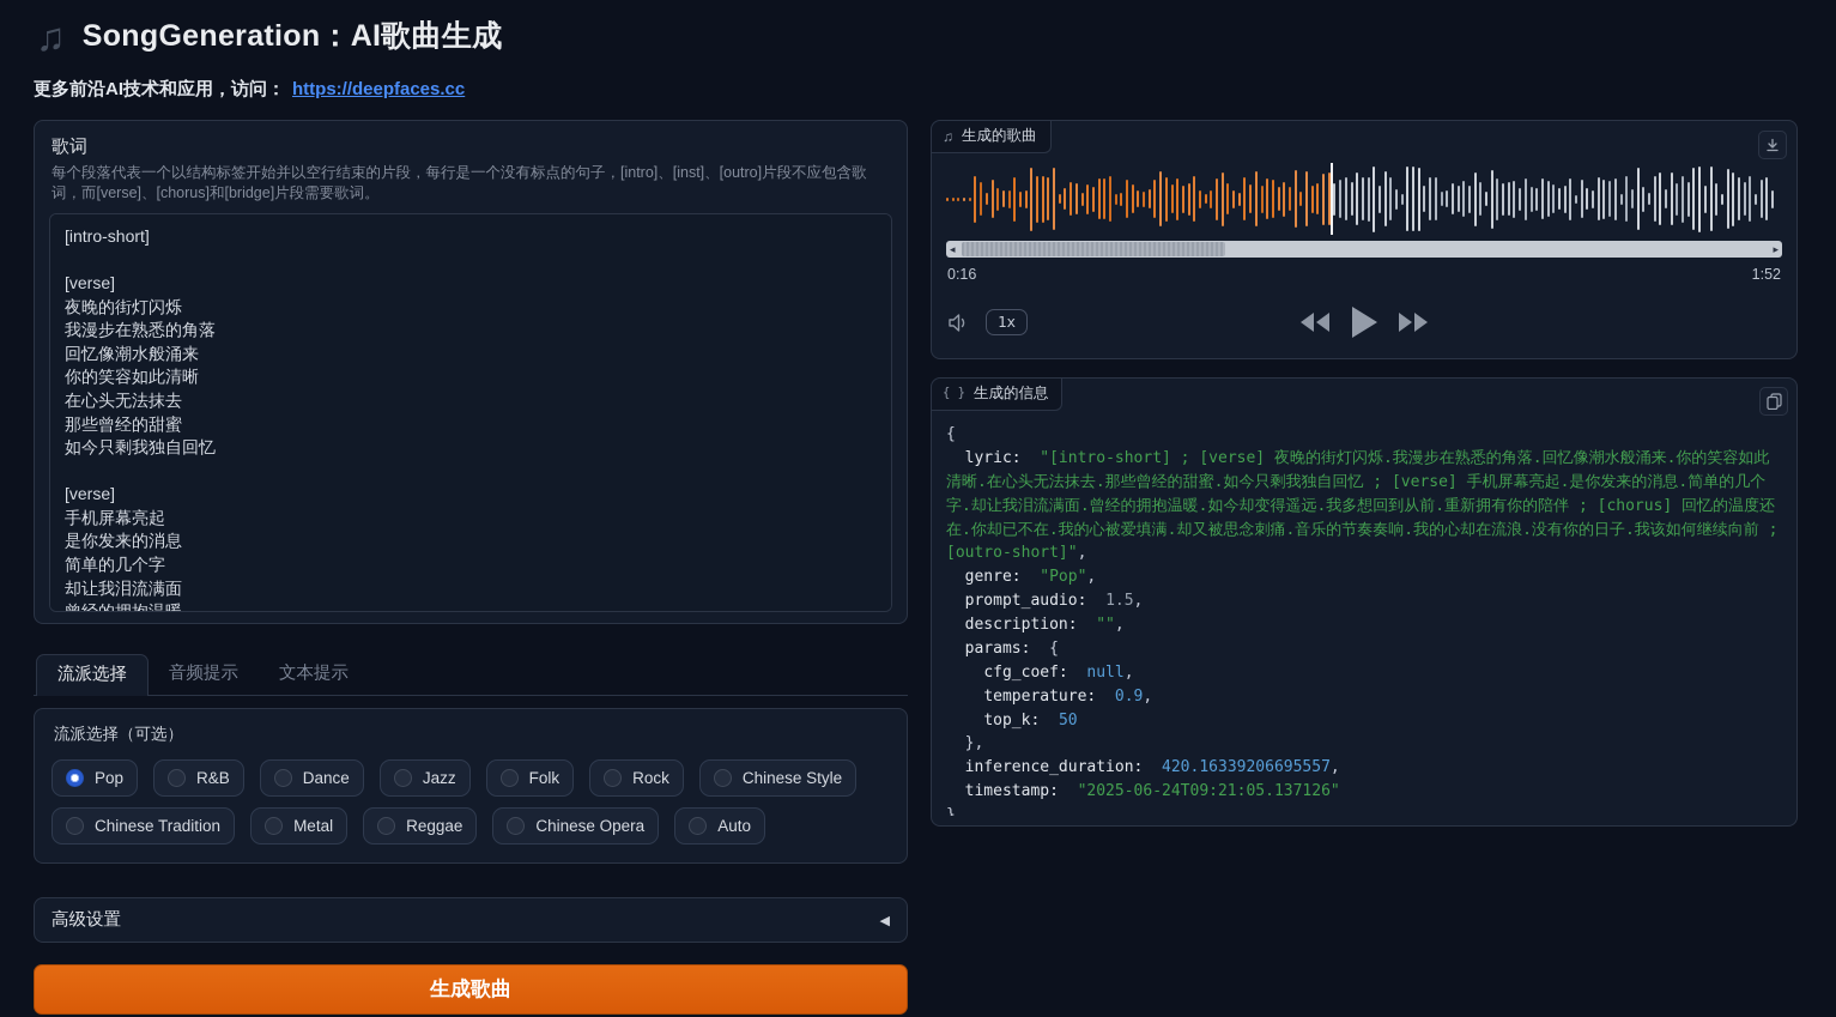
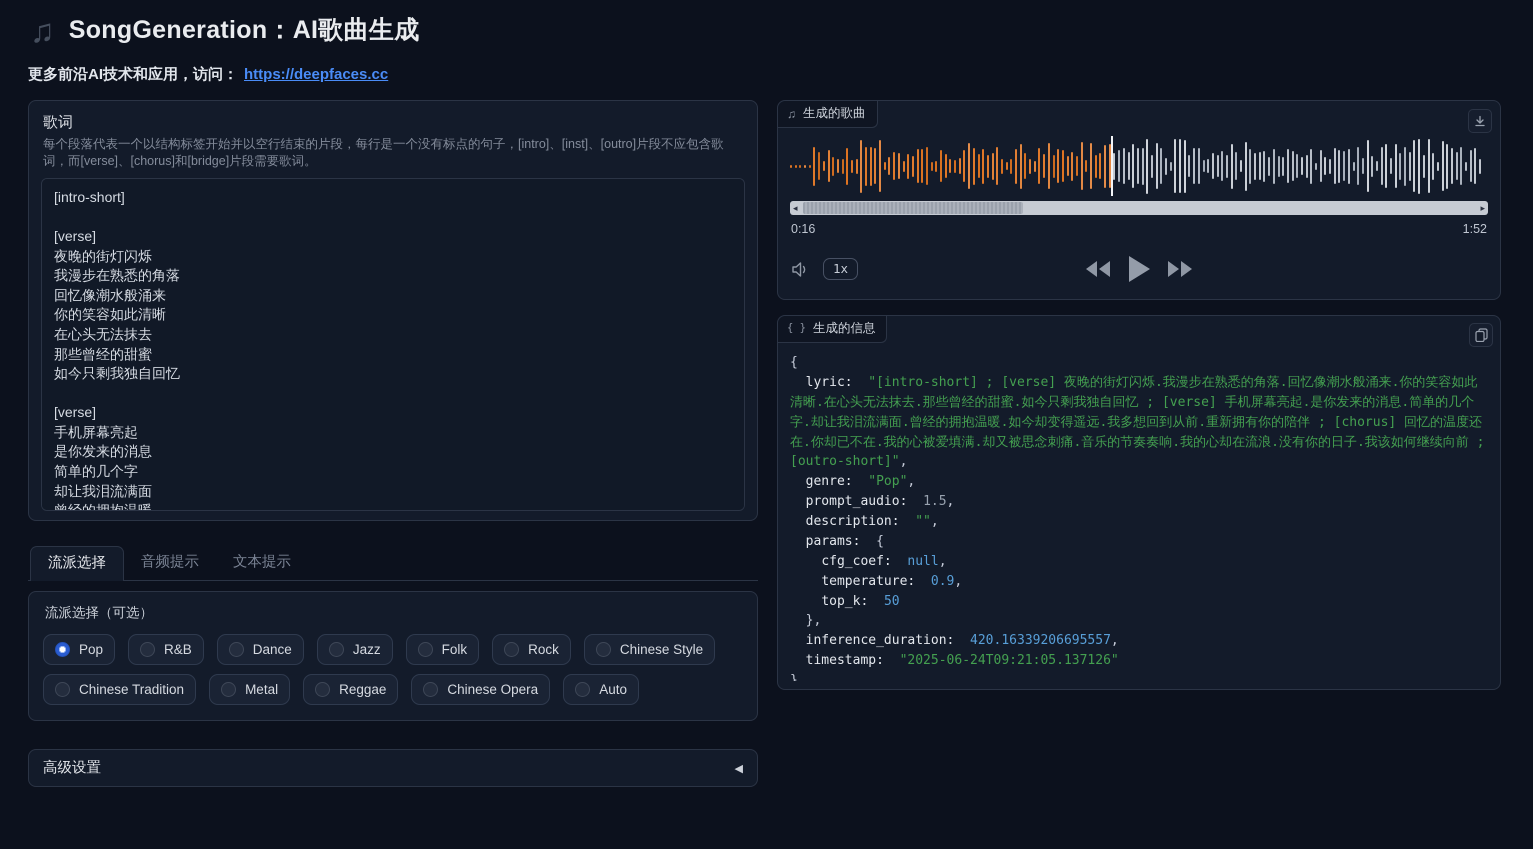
  ♫
  SongGeneration：AI歌曲生成
  更多前沿AI技术和应用，访问： https://deepfaces.cc
  歌词
  每个段落代表一个以结构标签开始并以空行结束的片段，每行是一个没有标点的句子，[intro]、[inst]、[outro]片段不应包含歌词，而[verse]、[chorus]和[bridge]片段需要歌词。
  [intro-short]
  [verse]
  夜晚的街灯闪烁
  我漫步在熟悉的角落
  回忆像潮水般涌来
  你的笑容如此清晰
  在心头无法抹去
  那些曾经的甜蜜
  如今只剩我独自回忆
  [verse]
  手机屏幕亮起
  是你发来的消息
  简单的几个字
  却让我泪流满面
  流派选择
  音频提示
  文本提示
  流派选择（可选）
  Pop
  R&B
  Dance
  Jazz
  Folk
  Rock
  Chinese Style
  Chinese Tradition
  Metal
  Reggae
  Chinese Opera
  Auto
  高级设置
  ◀
- 生成歌曲
  ♫
  生成的歌曲
  ◂
  ▸
  0:16
  1:52
  1x
  { }
  生成的信息
  {
  lyric: "[intro-short] ; [verse] 夜晚的街灯闪烁.我漫步在熟悉的角落.回忆像潮水般涌来.你的笑容如此清晰.在心头无法抹去.那些曾经的甜蜜.如今只剩我独自回忆 ; [verse] 手机屏幕亮起.是你发来的消息.简单的几个字.却让我泪流满面.曾经的拥抱温暖.如今却变得遥远.我多想回到从前.重新拥有你的陪伴 ; [chorus] 回忆的温度还在.你却已不在.我的心被爱填满.却又被思念刺痛.音乐的节奏奏响.我的心却在流浪.没有你的日子.我该如何继续向前 ; [outro-short]",
  genre: "Pop",
  prompt_audio: 1.5,
  description: "",
  params: {
  cfg_coef: null,
  temperature: 0.9,
  top_k: 50
  },
  inference_duration: 420.16339206695557,
  timestamp: "2025-06-24T09:21:05.137126"
  }
